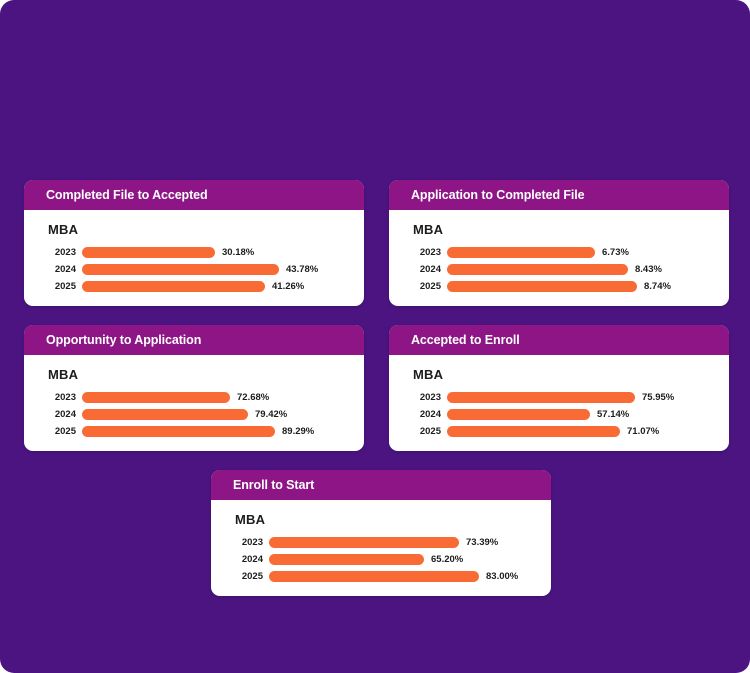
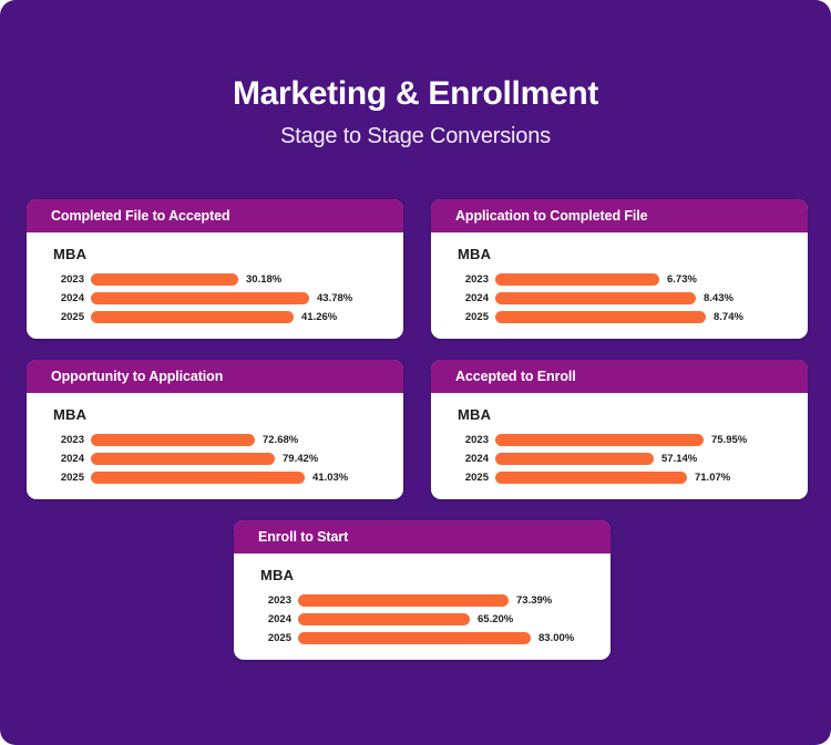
+ Marketing & Enrollment
+ Stage to Stage Conversions
  Completed File to Accepted
  MBA
  2023
  30.18%
  2024
  43.78%
  2025
  41.26%
  Application to Completed File
  MBA
  2023
  6.73%
  2024
  8.43%
  2025
  8.74%
  Opportunity to Application
  MBA
  2023
  72.68%
  2024
  79.42%
  2025
- 89.29%
+ 41.03%
  Accepted to Enroll
  MBA
  2023
  75.95%
  2024
  57.14%
  2025
  71.07%
  Enroll to Start
  MBA
  2023
  73.39%
  2024
  65.20%
  2025
  83.00%
